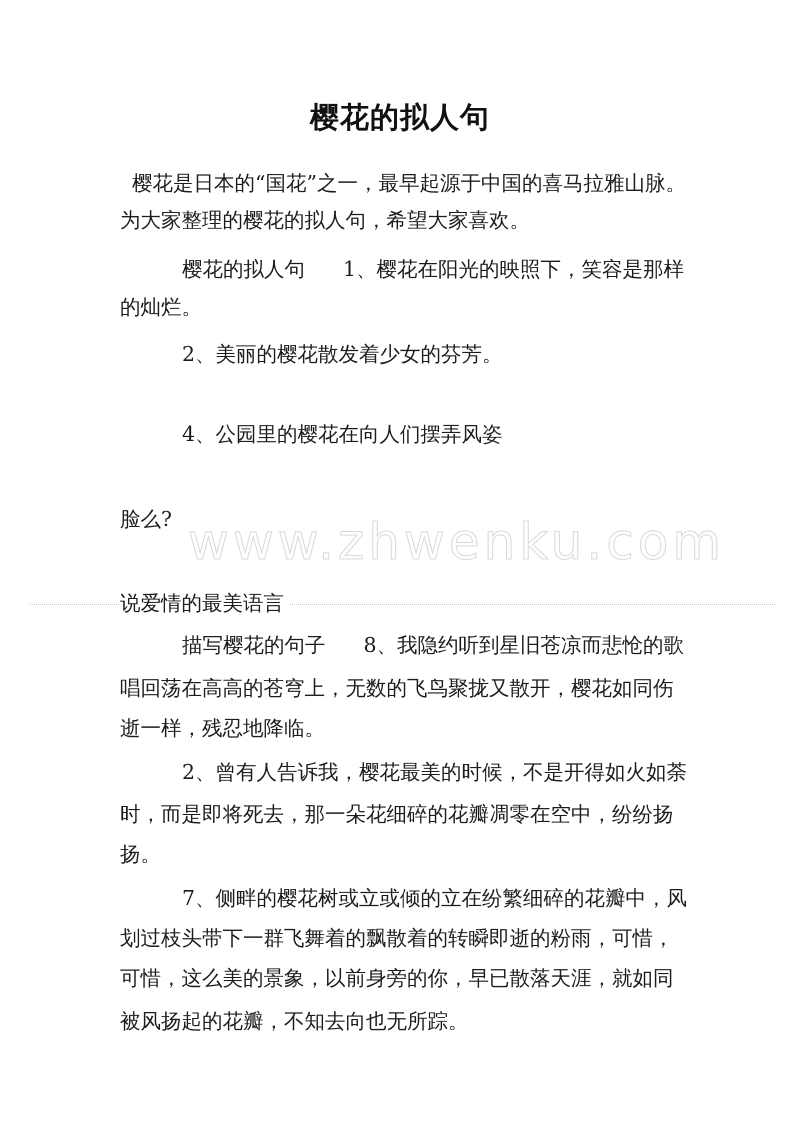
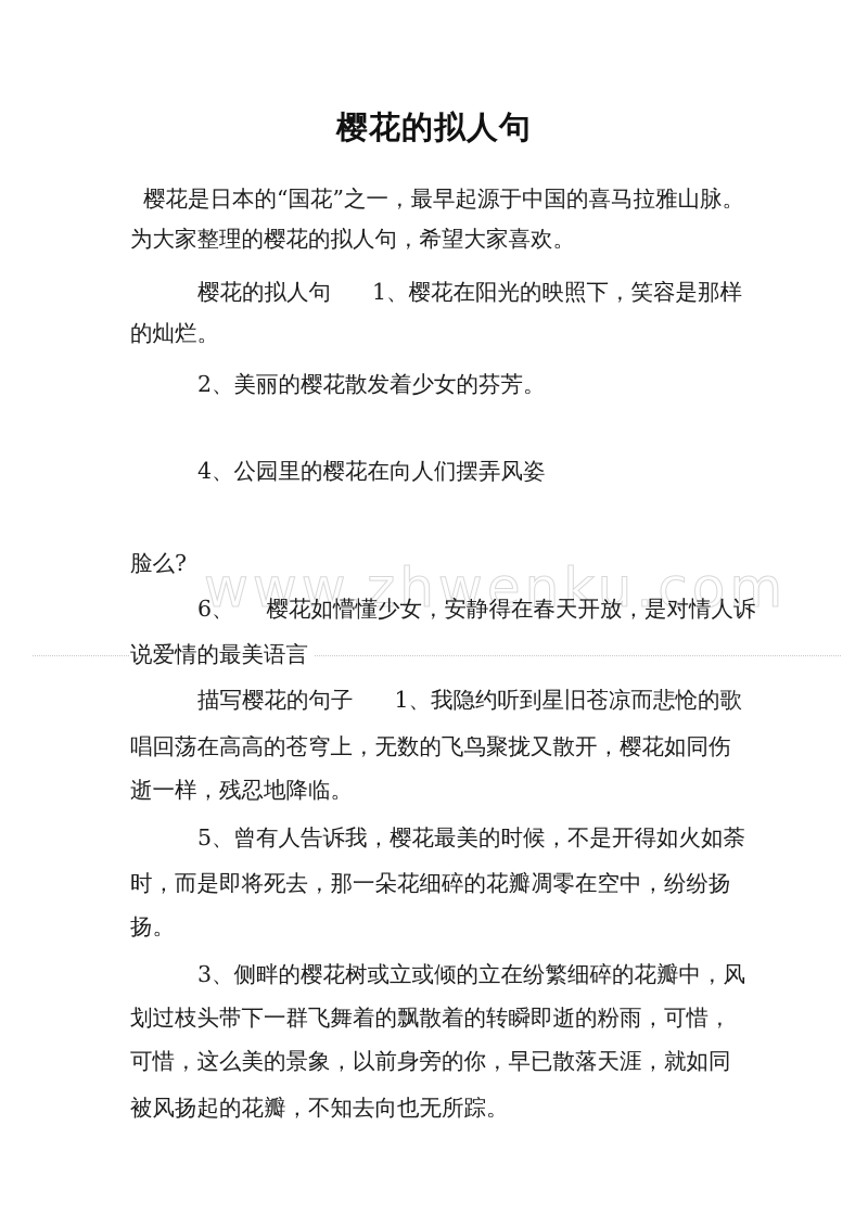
  www.zhwenku.com
  樱花的拟人句
  樱花是日本的“国花”之一，最早起源于中国的喜马拉雅山脉。
  为大家整理的樱花的拟人句，希望大家喜欢。
  樱花的拟人句 1、樱花在阳光的映照下，笑容是那样
  的灿烂。
  2、美丽的樱花散发着少女的芬芳。
  4、公园里的樱花在向人们摆弄风姿
  脸么?
+ 6、 樱花如懵懂少女，安静得在春天开放，是对情人诉
  说爱情的最美语言
- 描写樱花的句子 8、我隐约听到星旧苍凉而悲怆的歌
+ 描写樱花的句子 1、我隐约听到星旧苍凉而悲怆的歌
  唱回荡在高高的苍穹上，无数的飞鸟聚拢又散开，樱花如同伤
  逝一样，残忍地降临。
- 2、曾有人告诉我，樱花最美的时候，不是开得如火如荼
+ 5、曾有人告诉我，樱花最美的时候，不是开得如火如荼
  时，而是即将死去，那一朵花细碎的花瓣凋零在空中，纷纷扬
  扬。
- 7、侧畔的樱花树或立或倾的立在纷繁细碎的花瓣中，风
+ 3、侧畔的樱花树或立或倾的立在纷繁细碎的花瓣中，风
  划过枝头带下一群飞舞着的飘散着的转瞬即逝的粉雨，可惜，
  可惜，这么美的景象，以前身旁的你，早已散落天涯，就如同
  被风扬起的花瓣，不知去向也无所踪。
